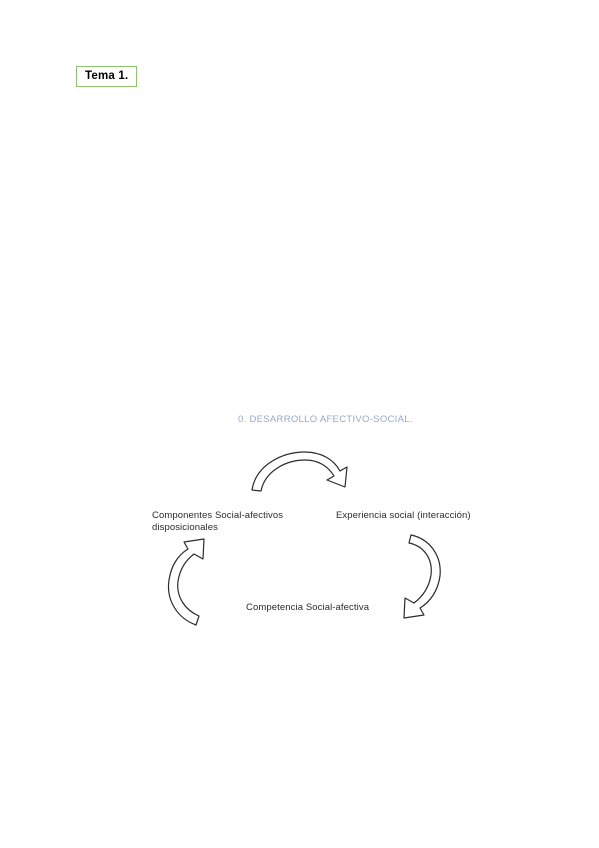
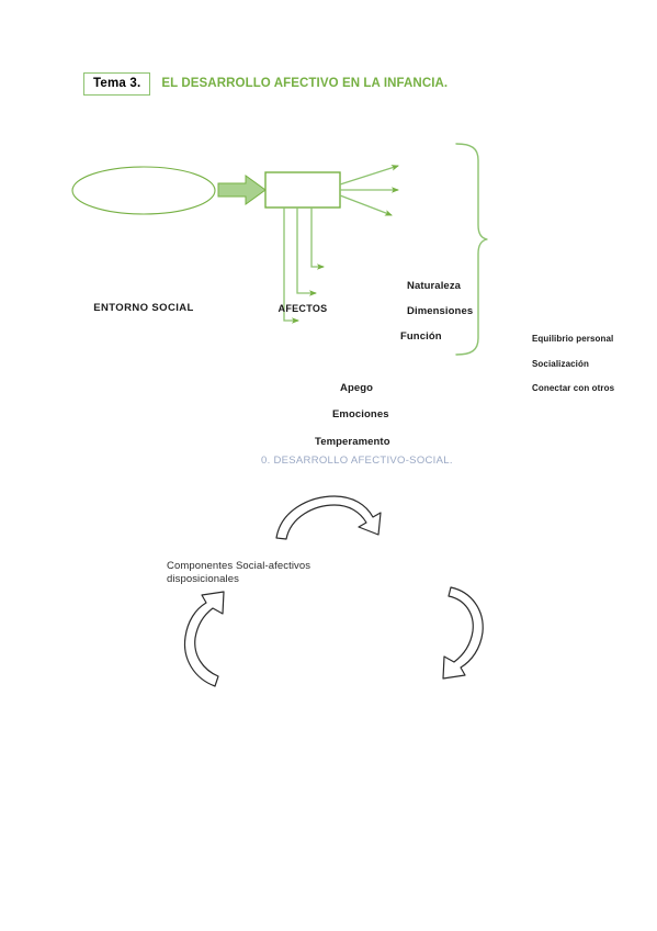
- Tema 1.
+ Tema 3.
+ EL DESARROLLO AFECTIVO EN LA INFANCIA.
+ ENTORNO SOCIAL
+ AFECTOS
+ Naturaleza
+ Dimensiones
+ Función
+ Apego
+ Emociones
+ Temperamento
+ Equilibrio personal
+ Socialización
+ Conectar con otros
  0. DESARROLLO AFECTIVO-SOCIAL.
  Componentes Social-afectivos disposicionales
- Experiencia social (interacción)
- Competencia Social-afectiva
